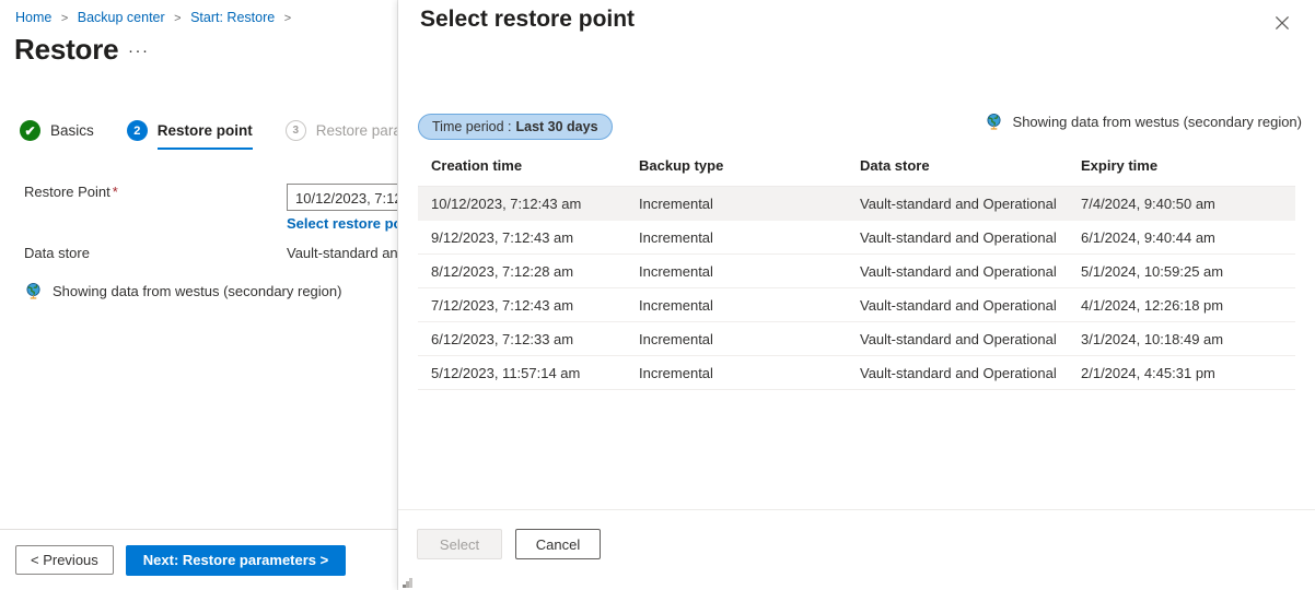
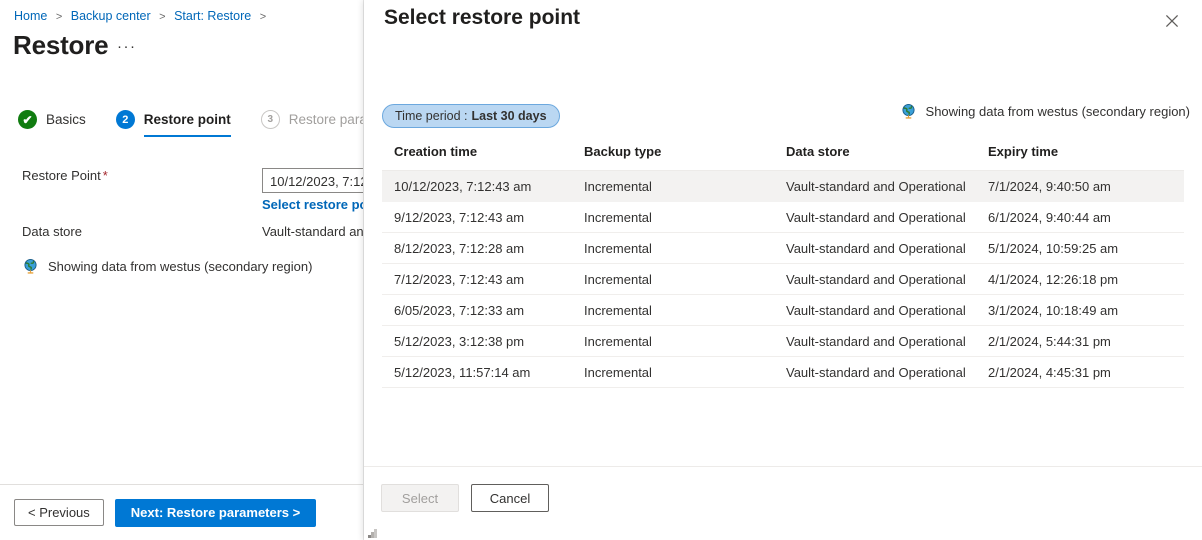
  Home > Backup center > Start: Restore >
  Restore
  ···
  ✔
  Basics
  2
  Restore point
  3
  Restore Point *
  10/12/2023, 7:1
  Select restore p
  Data store
  Showing data from westus (secondary region)
  < Previous
  Next: Restore parameters >
  Select restore point
  Time period :
  Last 30 days
  Showing data from westus (secondary region)
  Creation time	Backup type	Data store	Expiry time
- 10/12/2023, 7:12:43 am	Incremental	Vault-standard and Operational	7/4/2024, 9:40:50 am
+ 10/12/2023, 7:12:43 am	Incremental	Vault-standard and Operational	7/1/2024, 9:40:50 am
  9/12/2023, 7:12:43 am	Incremental	Vault-standard and Operational	6/1/2024, 9:40:44 am
  8/12/2023, 7:12:28 am	Incremental	Vault-standard and Operational	5/1/2024, 10:59:25 am
  7/12/2023, 7:12:43 am	Incremental	Vault-standard and Operational	4/1/2024, 12:26:18 pm
- 6/12/2023, 7:12:33 am	Incremental	Vault-standard and Operational	3/1/2024, 10:18:49 am
+ 6/05/2023, 7:12:33 am	Incremental	Vault-standard and Operational	3/1/2024, 10:18:49 am
+ 5/12/2023, 3:12:38 pm	Incremental	Vault-standard and Operational	2/1/2024, 5:44:31 pm
  5/12/2023, 11:57:14 am	Incremental	Vault-standard and Operational	2/1/2024, 4:45:31 pm
  Select
  Cancel
